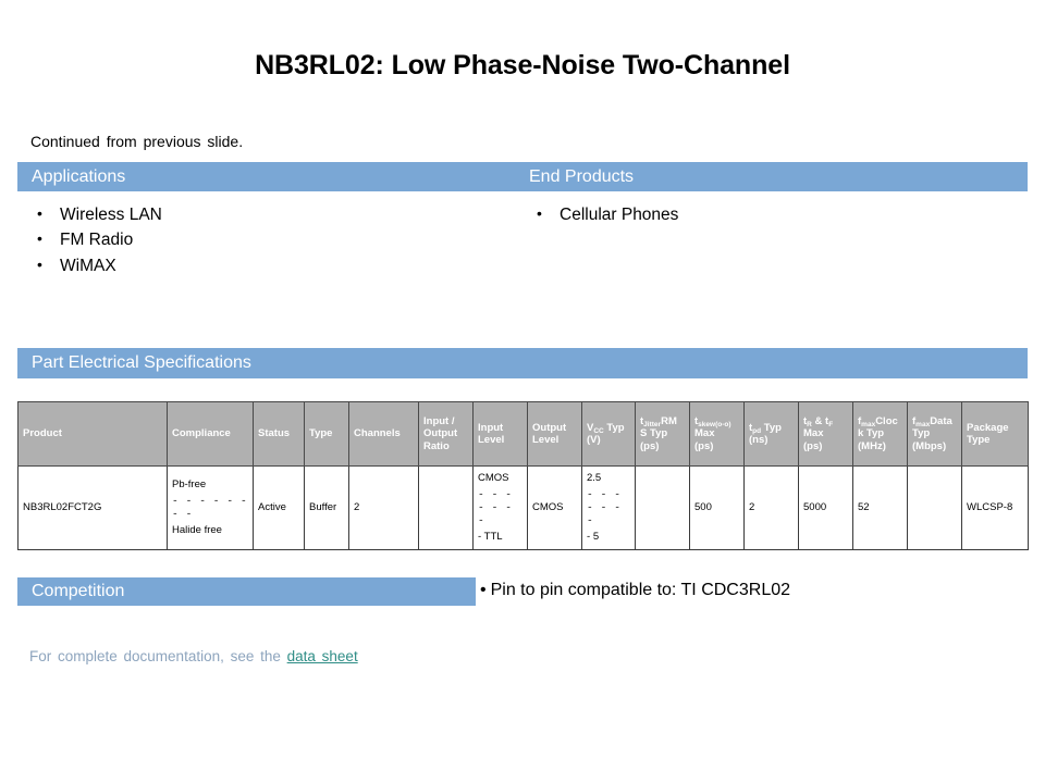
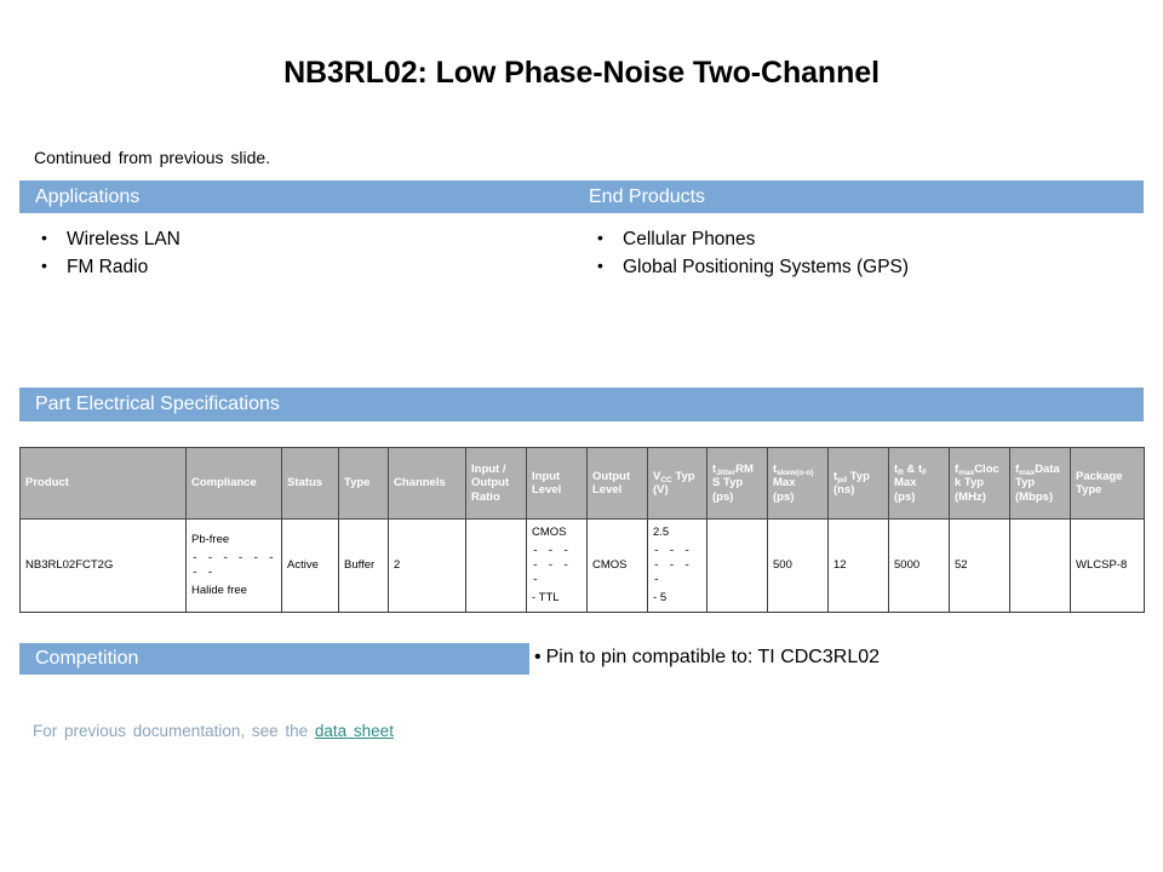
  NB3RL02: Low Phase-Noise Two-Channel
  Continued from previous slide.
  Applications
  End Products
  Wireless LAN
  FM Radio
- WiMAX
  Cellular Phones
+ Global Positioning Systems (GPS)
  Part Electrical Specifications
  Product	Compliance	Status	Type	Channels	Input / Output Ratio	Input Level	Output Level	V Typ (V)	t RM S Typ (ps)	t Max (ps)	t Typ (ns)	t & t Max (ps)	f Cloc k Typ (MHz)	f Data Typ (Mbps)	Package Type
- NB3RL02FCT2G	Pb-free - - - - - - - - Halide free	Active	Buffer	2		CMOS - - - - - - - - TTL	CMOS	2.5 - - - - - - - - 5		500	2	5000	52		WLCSP-8
+ NB3RL02FCT2G	Pb-free - - - - - - - - Halide free	Active	Buffer	2		CMOS - - - - - - - - TTL	CMOS	2.5 - - - - - - - - 5		500	12	5000	52		WLCSP-8
  Competition
  • Pin to pin compatible to: TI CDC3RL02
- For complete documentation, see the data sheet
+ For previous documentation, see the data sheet
